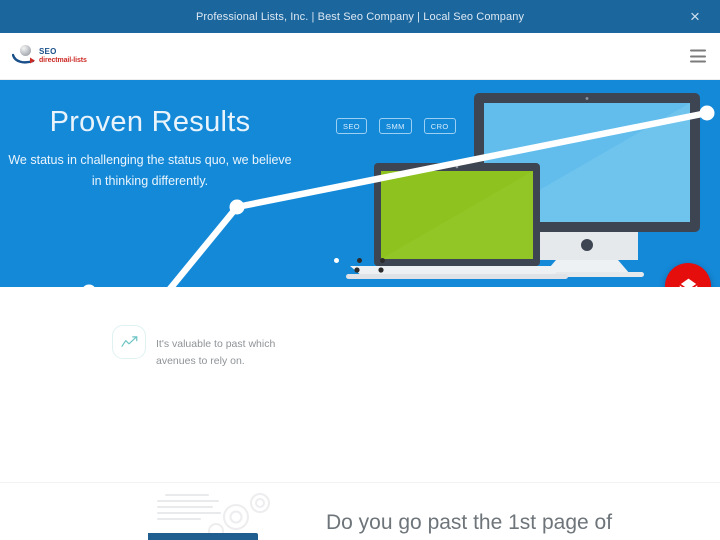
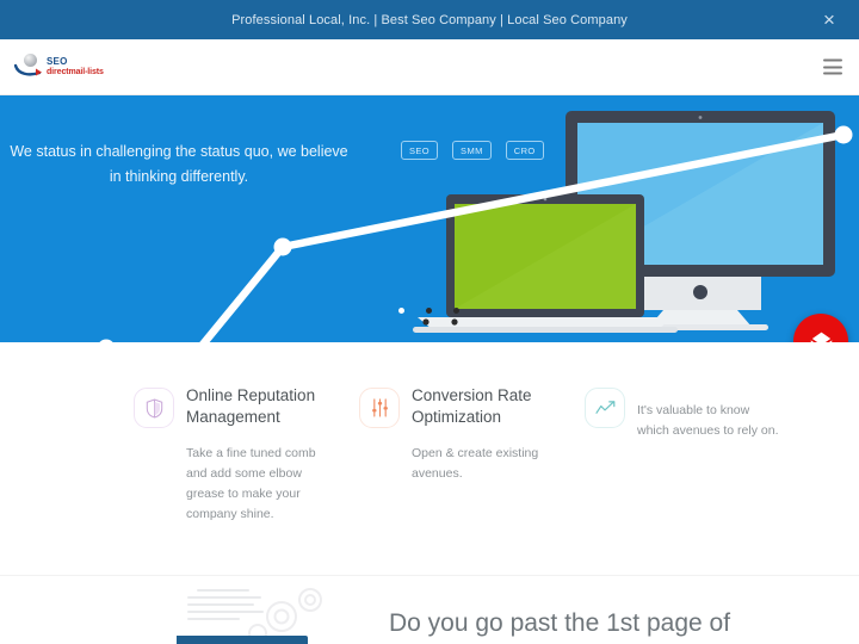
- Professional Lists, Inc. | Best Seo Company | Local Seo Company
+ Professional Local, Inc. | Best Seo Company | Local Seo Company
  ×
  SEO
- Proven Results
  We status in challenging the status quo, we believe in thinking differently.
  SEO
  SMM
  CRO
+ Online Reputation Management
+ Take a fine tuned comb and add some elbow grease to make your company shine.
+ Conversion Rate Optimization
+ Open & create existing avenues.
- It's valuable to past which avenues to rely on.
+ It's valuable to know which avenues to rely on.
  Do you go past the 1st page of
